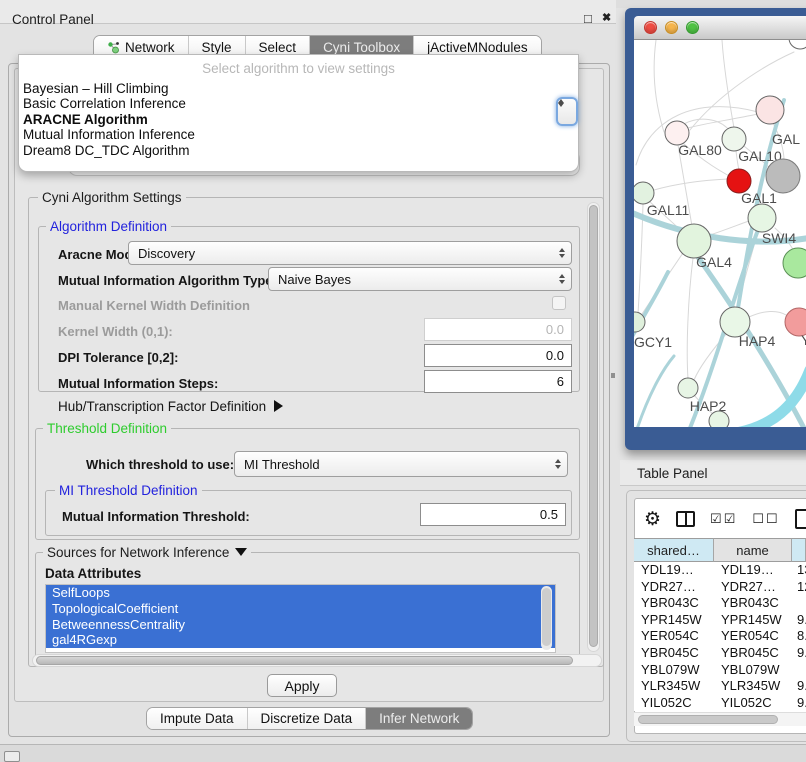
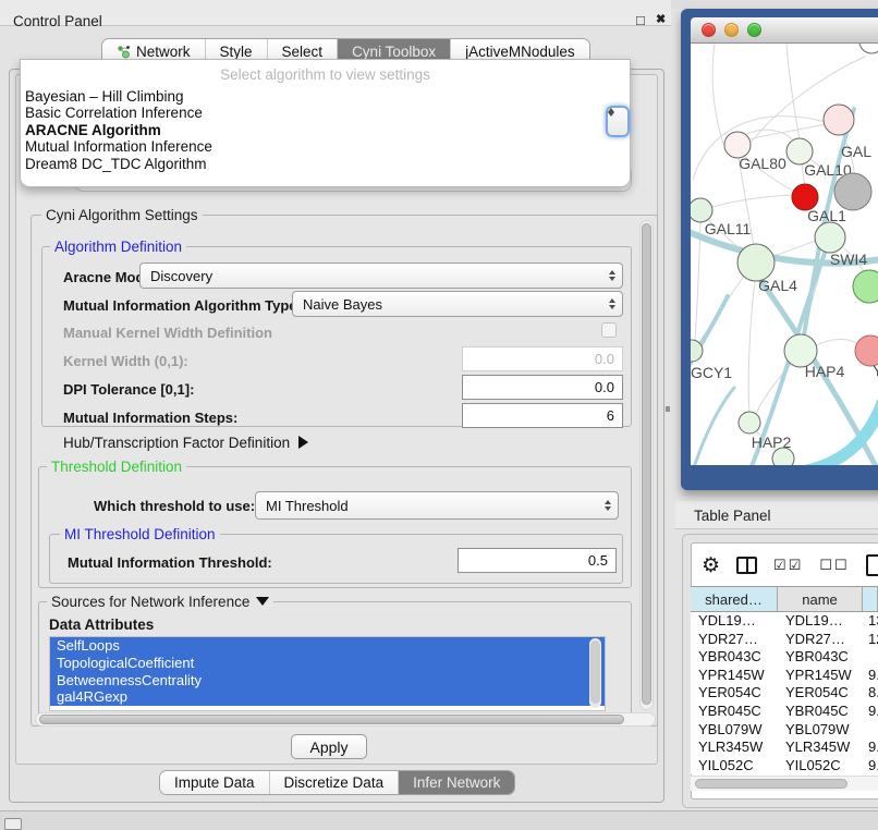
  Control Panel
  □
  ✖
  Network
  Style
  Select
  Cyni Toolbox
  jActiveMNodules
  Select algorithm to view settings
  Bayesian – Hill Climbing
  Basic Correlation Inference
  ARACNE Algorithm
  Mutual Information Inference
  Dream8 DC_TDC Algorithm
  Cyni Algorithm Settings
  Algorithm Definition
  Aracne Mo
  Discovery
  Mutual Information Algorithm Typ
  Naive Bayes
  Manual Kernel Width Definition
  Kernel Width (0,1):
  0.0
- DPI Tolerance [0,2]:
+ DPI Tolerance [0,1]:
  0.0
  Mutual Information Steps:
  6
  Hub/Transcription Factor Definition
  Threshold Definition
  Which threshold to use:
  MI Threshold
  MI Threshold Definition
  Mutual Information Threshold:
  0.5
  Sources for Network Inference
  Data Attributes
  SelfLoops
  TopologicalCoefficient
  BetweennessCentrality
  gal4RGexp
  Apply
  Impute Data
  Discretize Data
  Infer Network
  GAL
  GAL80
  GAL10
  GAL1
  GAL11
  SWI4
  GAL4
  GCY1
  HAP4
  HAP2
  Table Panel
  ⚙
  ☑☑
  ☐☐
  shared…
  name
  YDL19…
  YDL19…
  YDR27…
  YDR27…
  YBR043C
  YBR043C
  YPR145W
  YPR145W
  YER054C
  YER054C
  YBR045C
  YBR045C
  YBL079W
  YBL079W
  YLR345W
  YLR345W
  YIL052C
  YIL052C
